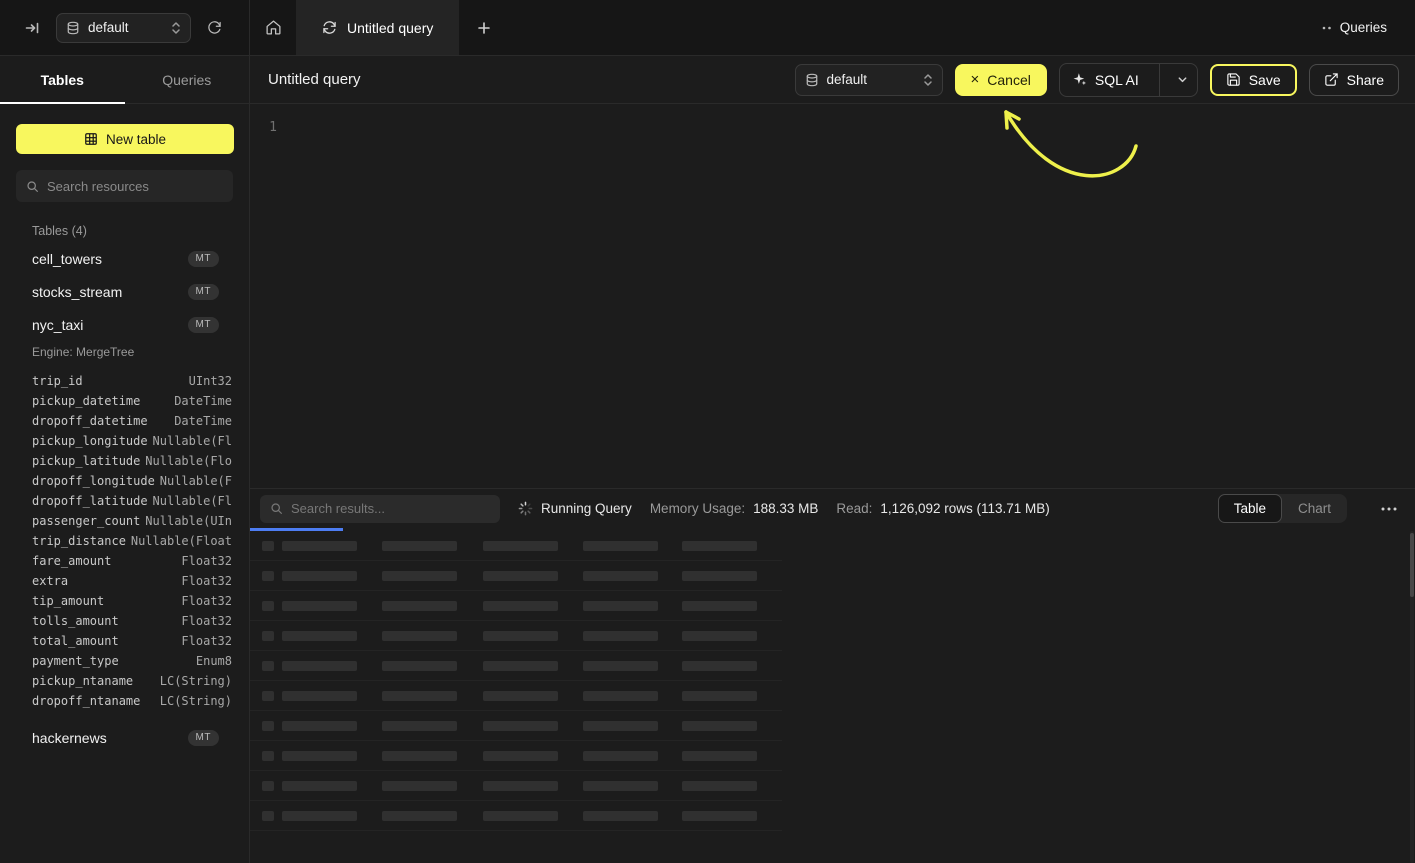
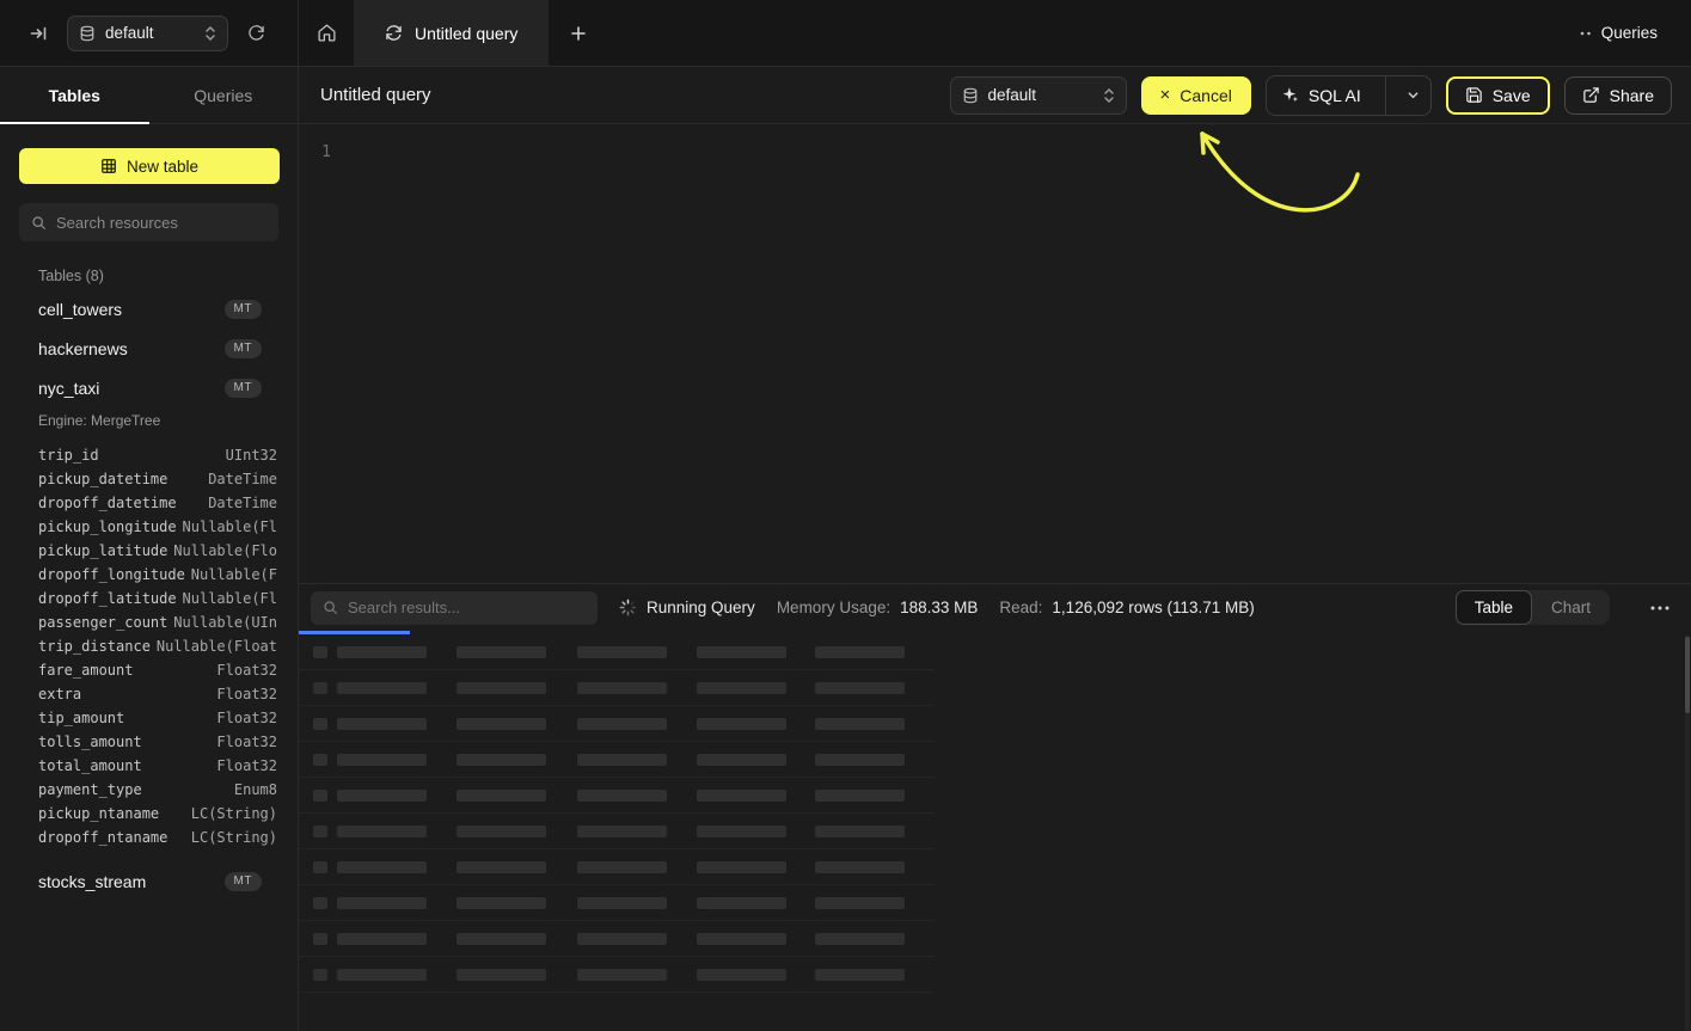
  default
  Untitled query
  Queries
  Tables
  Queries
  New table
  Search resources
- Tables (4)
+ Tables (8)
  cell_towers
  MT
- stocks_stream
+ hackernews
  MT
  nyc_taxi
  MT
  Engine: MergeTree
  trip_id
  UInt32
  pickup_datetime
  DateTime
  dropoff_datetime
  DateTime
  pickup_longitude
  Nullable(Fl
  pickup_latitude
  Nullable(Flo
  dropoff_longitude
  Nullable(F
  dropoff_latitude
  Nullable(Fl
  passenger_count
  Nullable(UIn
  trip_distance
  Nullable(Float
  fare_amount
  Float32
  extra
  Float32
  tip_amount
  Float32
  tolls_amount
  Float32
  total_amount
  Float32
  payment_type
  Enum8
  pickup_ntaname
  LC(String)
  dropoff_ntaname
  LC(String)
- hackernews
+ stocks_stream
  MT
  Untitled query
  default
  ×
  Cancel
  SQL AI
  Save
  Share
  1
  Search results...
  Running Query
  Memory Usage:
  188.33 MB
  Read:
  1,126,092 rows (113.71 MB)
  Table
  Chart
